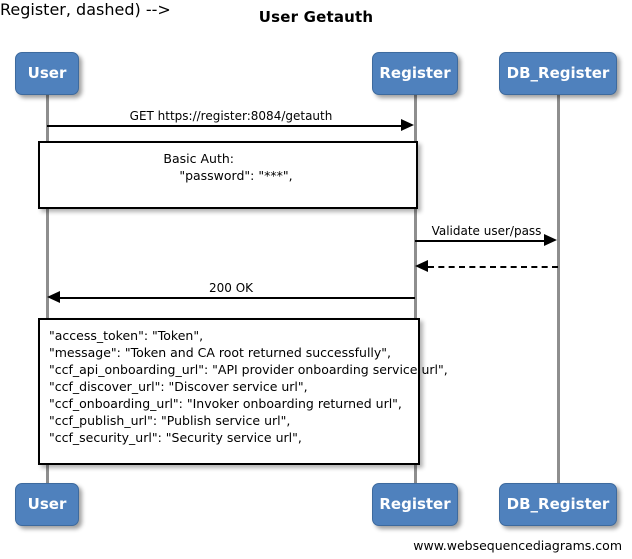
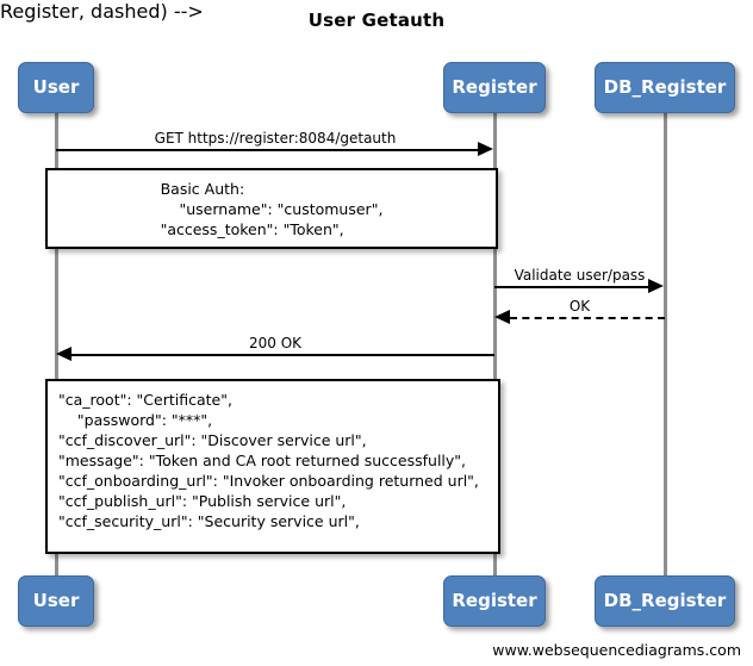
  User Getauth
  User
  Register
  DB_Register
  GET https://register:8084/getauth
  Basic Auth:
+ "username": "customuser",
- "password": "***",
+ "access_token": "Token",
  Validate user/pass
  Register, dashed) -->
+ OK
  200 OK
+ "ca_root": "Certificate",
- "access_token": "Token",
+ "password": "***",
- "message": "Token and CA root returned successfully",
+ "ccf_discover_url": "Discover service url",
- "ccf_api_onboarding_url": "API provider onboarding service url",
- "ccf_discover_url": "Discover service url",
+ "message": "Token and CA root returned successfully",
  "ccf_onboarding_url": "Invoker onboarding returned url",
  "ccf_publish_url": "Publish service url",
  "ccf_security_url": "Security service url",
  User
  Register
  DB_Register
  www.websequencediagrams.com
